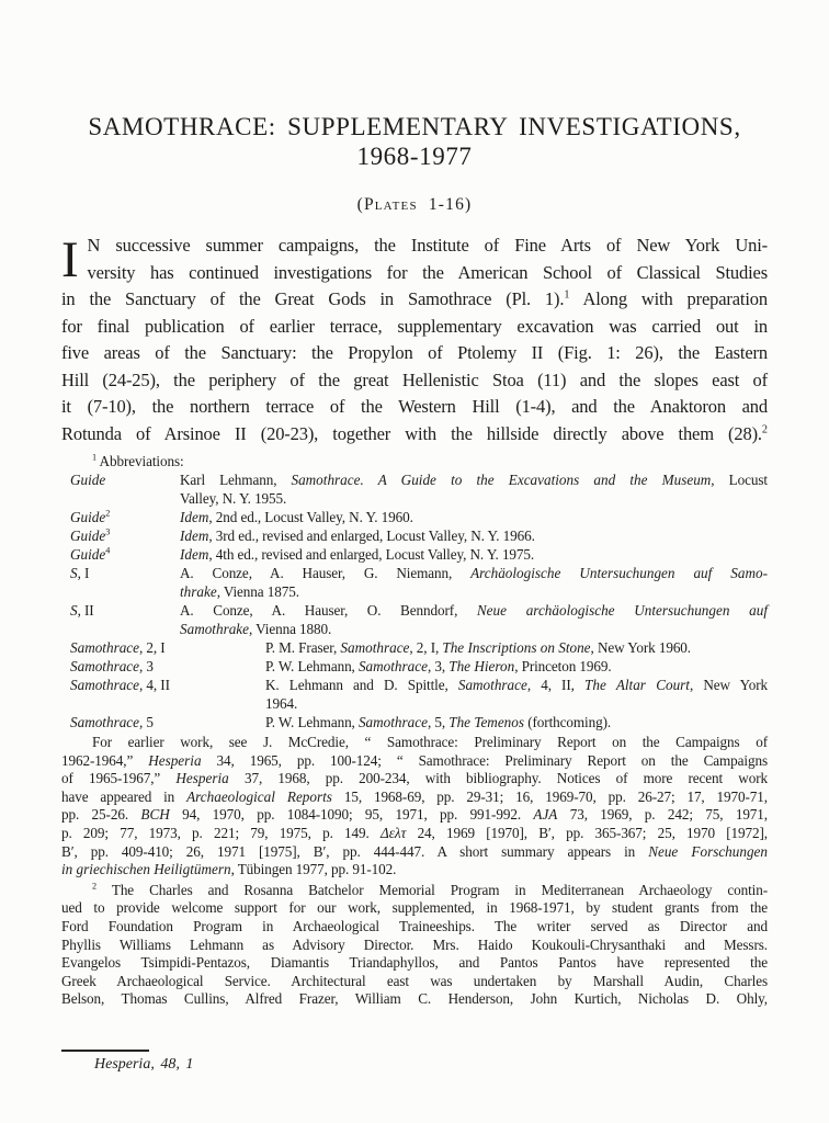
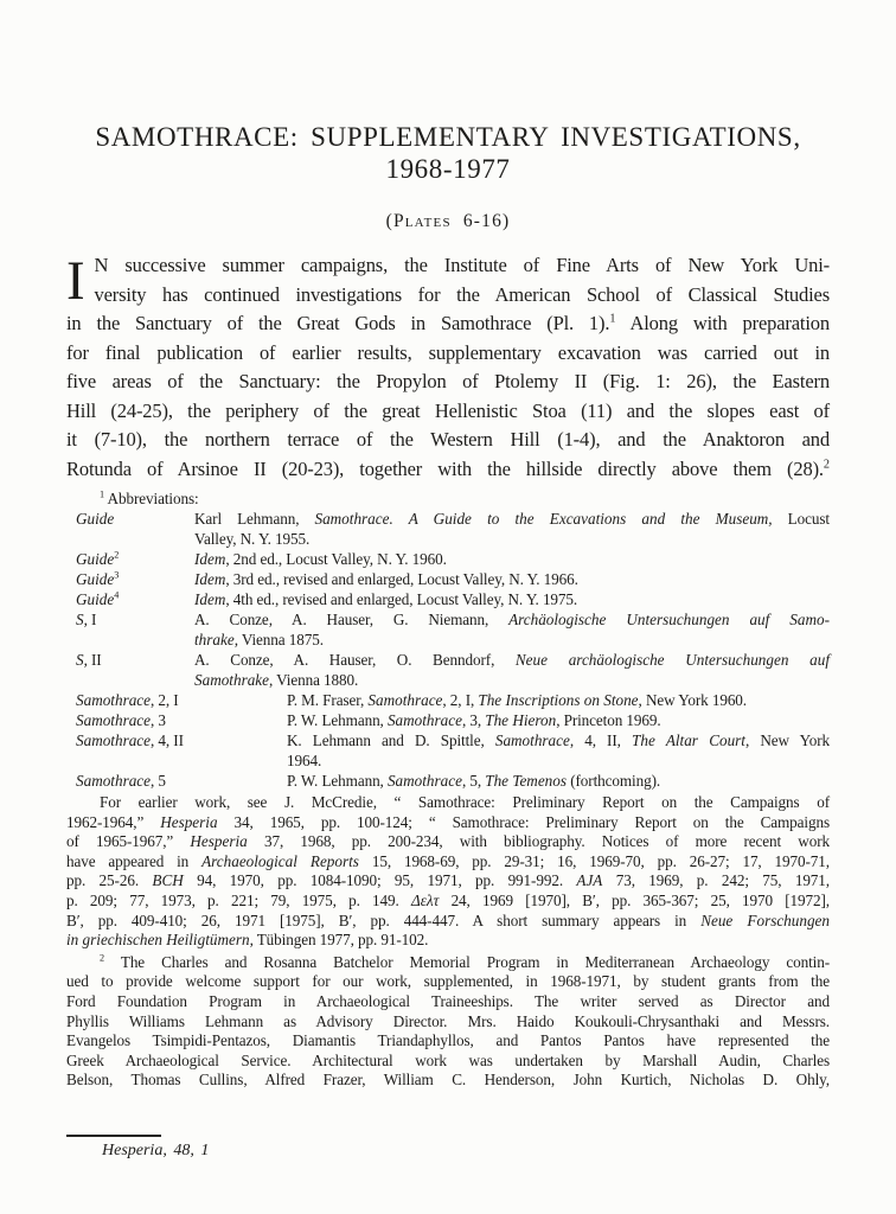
  SAMOTHRACE: SUPPLEMENTARY INVESTIGATIONS,
  1968-1977
- (Plates 1-16)
+ (Plates 6-16)
  I
  N successive summer campaigns, the Institute of Fine Arts of New York Uni-
  versity has continued investigations for the American School of Classical Studies
  in the Sanctuary of the Great Gods in Samothrace (Pl. 1).1 Along with preparation
- for final publication of earlier terrace, supplementary excavation was carried out in
+ for final publication of earlier results, supplementary excavation was carried out in
  five areas of the Sanctuary: the Propylon of Ptolemy II (Fig. 1: 26), the Eastern
  Hill (24-25), the periphery of the great Hellenistic Stoa (11) and the slopes east of
  it (7-10), the northern terrace of the Western Hill (1-4), and the Anaktoron and
  Rotunda of Arsinoe II (20-23), together with the hillside directly above them (28).2
  1 Abbreviations:
  Guide
  Karl Lehmann, Samothrace. A Guide to the Excavations and the Museum, Locust
  Valley, N. Y. 1955.
  Guide2
  Idem, 2nd ed., Locust Valley, N. Y. 1960.
  Guide3
  Idem, 3rd ed., revised and enlarged, Locust Valley, N. Y. 1966.
  Guide4
  Idem, 4th ed., revised and enlarged, Locust Valley, N. Y. 1975.
  S, I
  A. Conze, A. Hauser, G. Niemann, Archäologische Untersuchungen auf Samo-
  thrake, Vienna 1875.
  S, II
  A. Conze, A. Hauser, O. Benndorf, Neue archäologische Untersuchungen auf
  Samothrake, Vienna 1880.
  Samothrace, 2, I
  P. M. Fraser, Samothrace, 2, I, The Inscriptions on Stone, New York 1960.
  Samothrace, 3
  P. W. Lehmann, Samothrace, 3, The Hieron, Princeton 1969.
  Samothrace, 4, II
  K. Lehmann and D. Spittle, Samothrace, 4, II, The Altar Court, New York
  1964.
  Samothrace, 5
  P. W. Lehmann, Samothrace, 5, The Temenos (forthcoming).
  For earlier work, see J. McCredie, “ Samothrace: Preliminary Report on the Campaigns of
  1962-1964,” Hesperia 34, 1965, pp. 100-124; “ Samothrace: Preliminary Report on the Campaigns
  of 1965-1967,” Hesperia 37, 1968, pp. 200-234, with bibliography. Notices of more recent work
  have appeared in Archaeological Reports 15, 1968-69, pp. 29-31; 16, 1969-70, pp. 26-27; 17, 1970-71,
  pp. 25-26. BCH 94, 1970, pp. 1084-1090; 95, 1971, pp. 991-992. AJA 73, 1969, p. 242; 75, 1971,
  p. 209; 77, 1973, p. 221; 79, 1975, p. 149. Δελτ 24, 1969 [1970], Β′, pp. 365-367; 25, 1970 [1972],
  Β′, pp. 409-410; 26, 1971 [1975], Β′, pp. 444-447. A short summary appears in Neue Forschungen
  in griechischen Heiligtümern, Tübingen 1977, pp. 91-102.
  2 The Charles and Rosanna Batchelor Memorial Program in Mediterranean Archaeology contin-
  ued to provide welcome support for our work, supplemented, in 1968-1971, by student grants from the
  Ford Foundation Program in Archaeological Traineeships. The writer served as Director and
  Phyllis Williams Lehmann as Advisory Director. Mrs. Haido Koukouli-Chrysanthaki and Messrs.
  Evangelos Tsimpidi-Pentazos, Diamantis Triandaphyllos, and Pantos Pantos have represented the
- Greek Archaeological Service. Architectural east was undertaken by Marshall Audin, Charles
+ Greek Archaeological Service. Architectural work was undertaken by Marshall Audin, Charles
  Belson, Thomas Cullins, Alfred Frazer, William C. Henderson, John Kurtich, Nicholas D. Ohly,
  Hesperia, 48, 1
